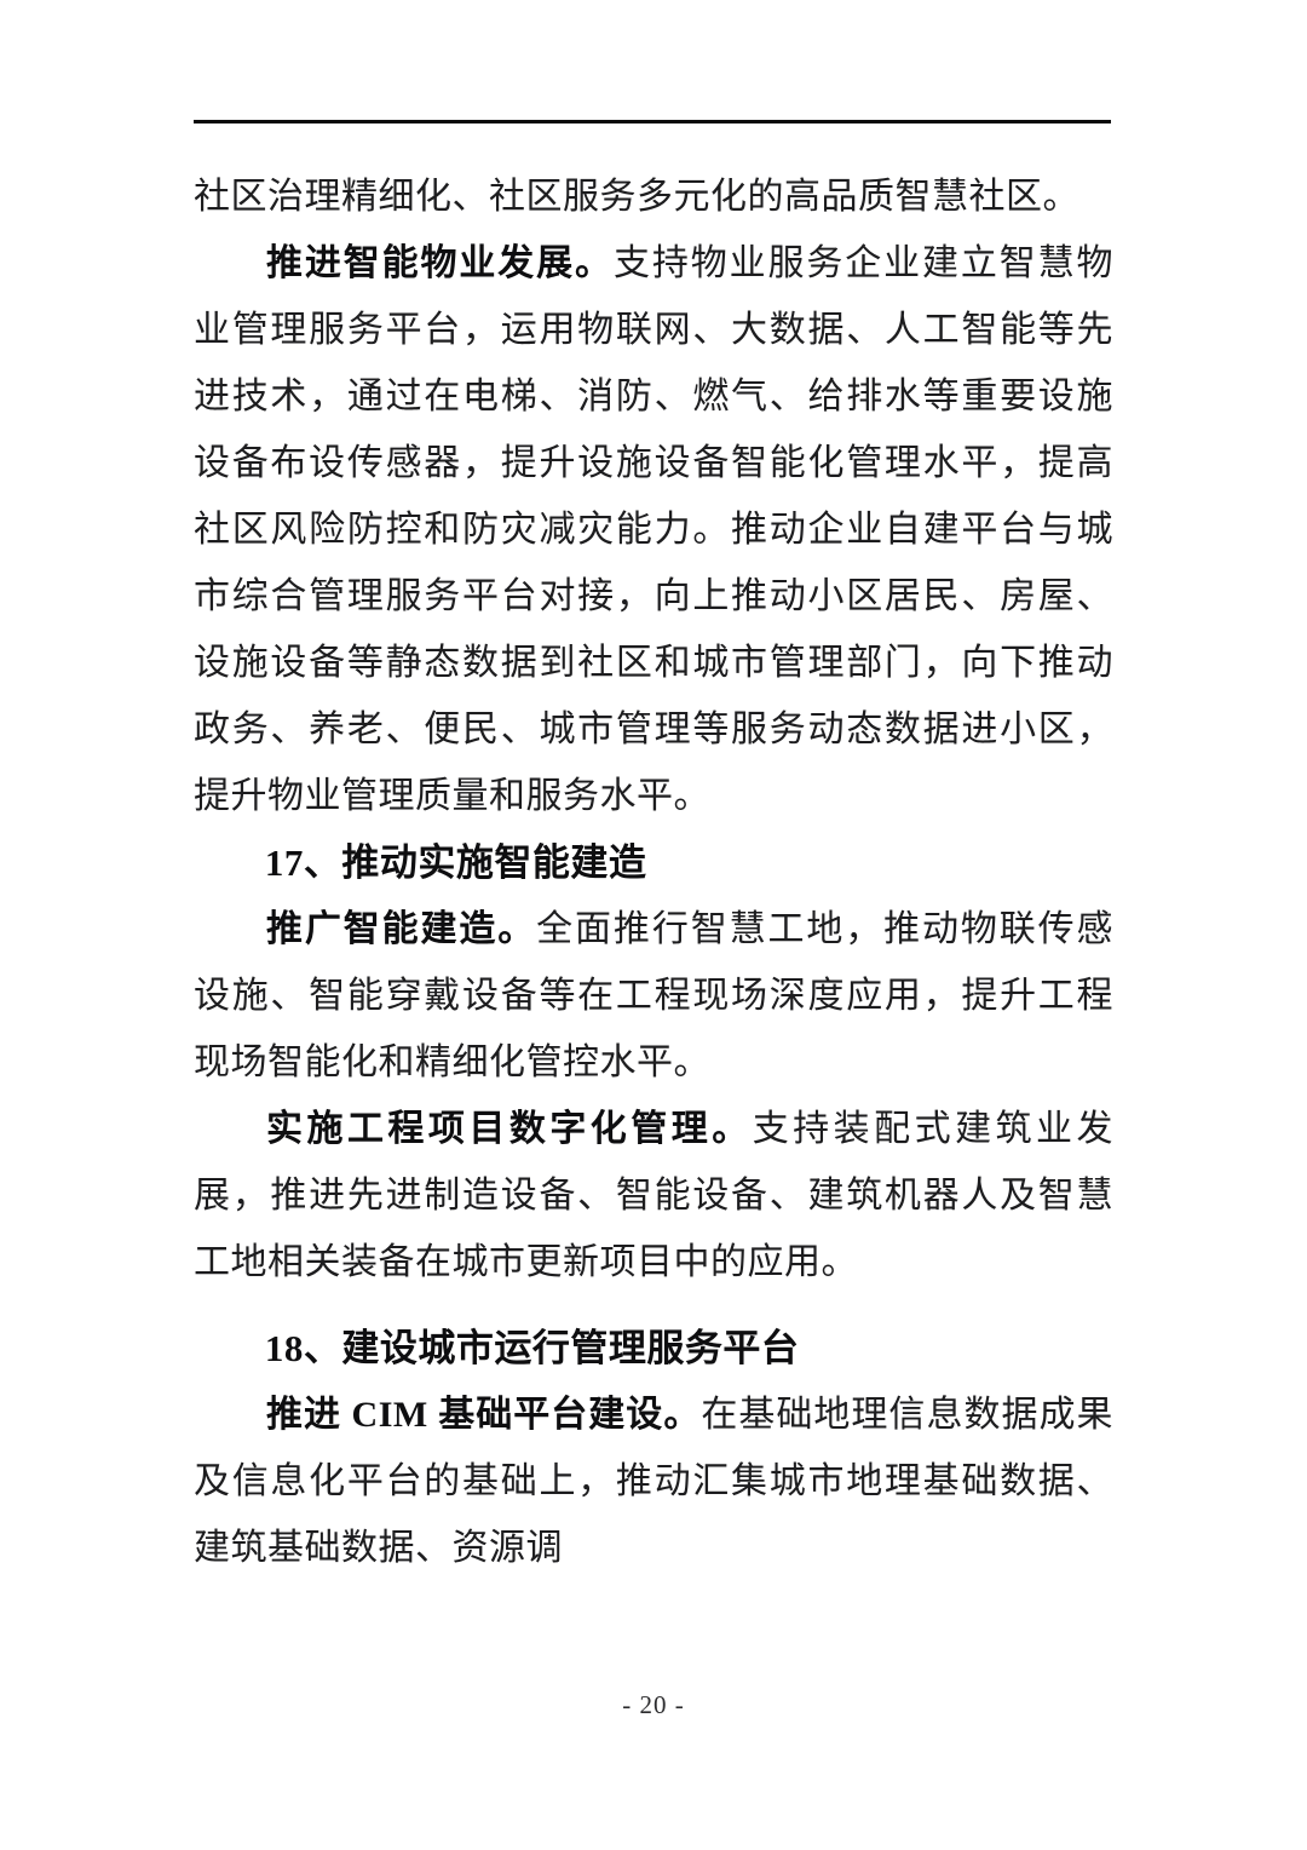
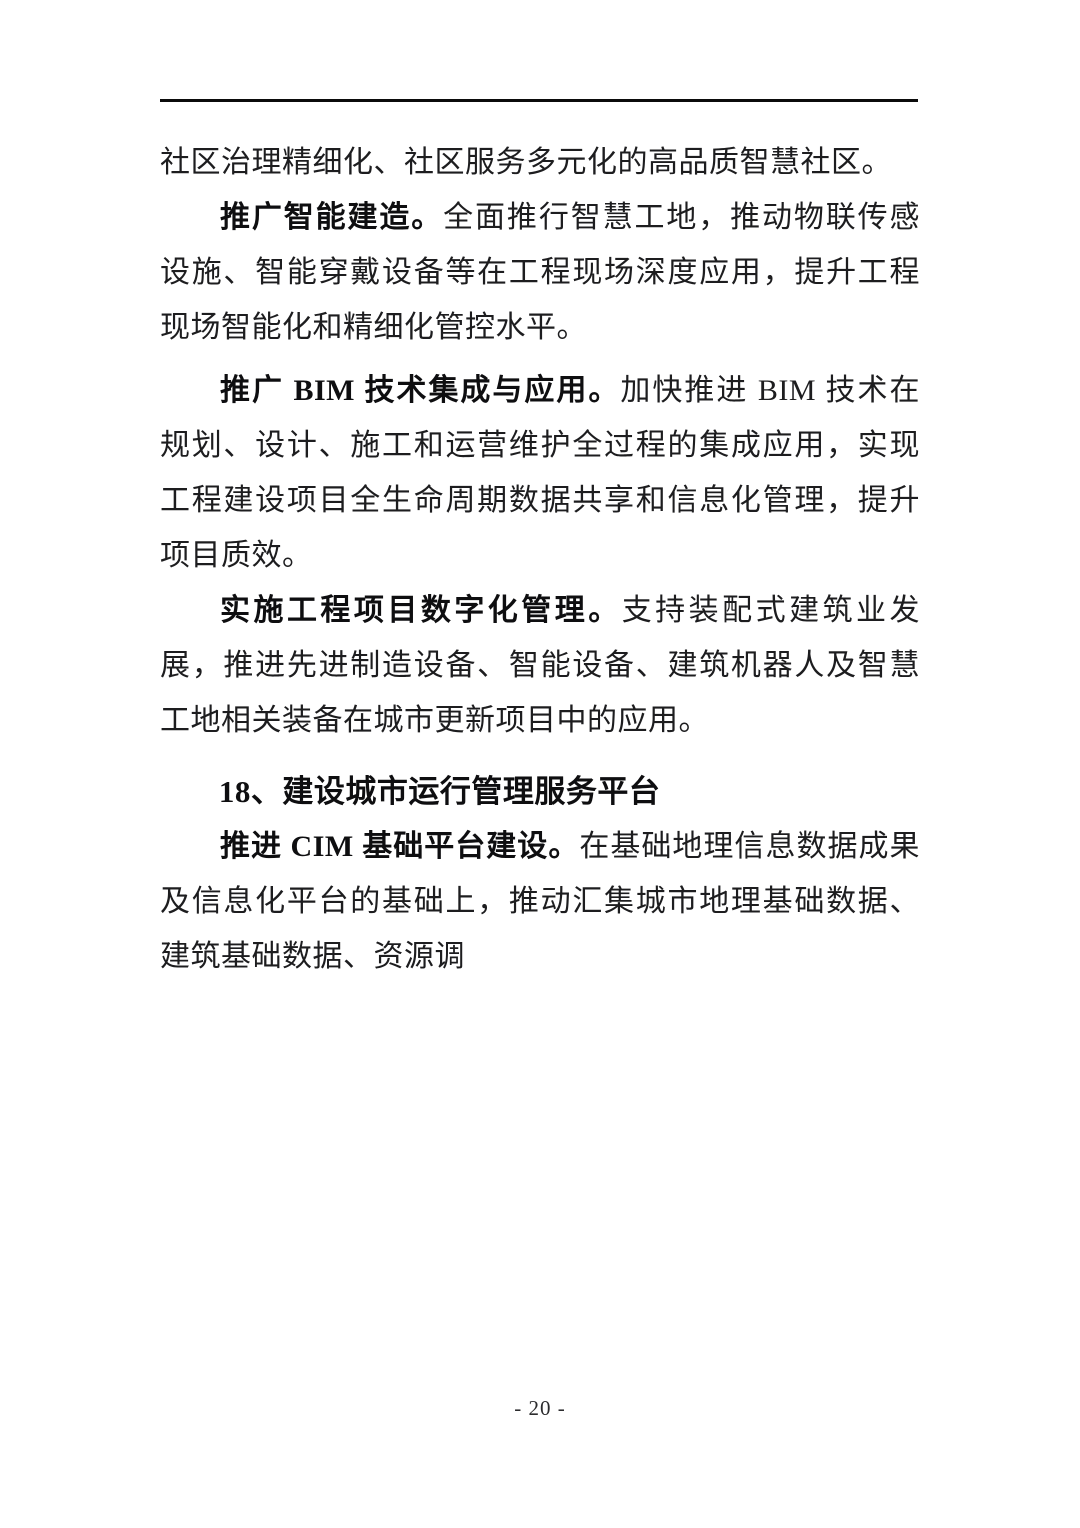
  社区治理精细化、社区服务多元化的高品质智慧社区。
- 推进智能物业发展。支持物业服务企业建立智慧物业管理服务平台，运用物联网、大数据、人工智能等先进技术，通过在电梯、消防、燃气、给排水等重要设施设备布设传感器，提升设施设备智能化管理水平，提高社区风险防控和防灾减灾能力。推动企业自建平台与城市综合管理服务平台对接，向上推动小区居民、房屋、设施设备等静态数据到社区和城市管理部门，向下推动政务、养老、便民、城市管理等服务动态数据进小区，提升物业管理质量和服务水平。
- 17、推动实施智能建造
  推广智能建造。全面推行智慧工地，推动物联传感设施、智能穿戴设备等在工程现场深度应用，提升工程现场智能化和精细化管控水平。
+ 推广 BIM 技术集成与应用。加快推进 BIM 技术在规划、设计、施工和运营维护全过程的集成应用，实现工程建设项目全生命周期数据共享和信息化管理，提升项目质效。
  实施工程项目数字化管理。支持装配式建筑业发展，推进先进制造设备、智能设备、建筑机器人及智慧工地相关装备在城市更新项目中的应用。
  18、建设城市运行管理服务平台
  推进 CIM 基础平台建设。在基础地理信息数据成果及信息化平台的基础上，推动汇集城市地理基础数据、建筑基础数据、资源调
  - 20 -
